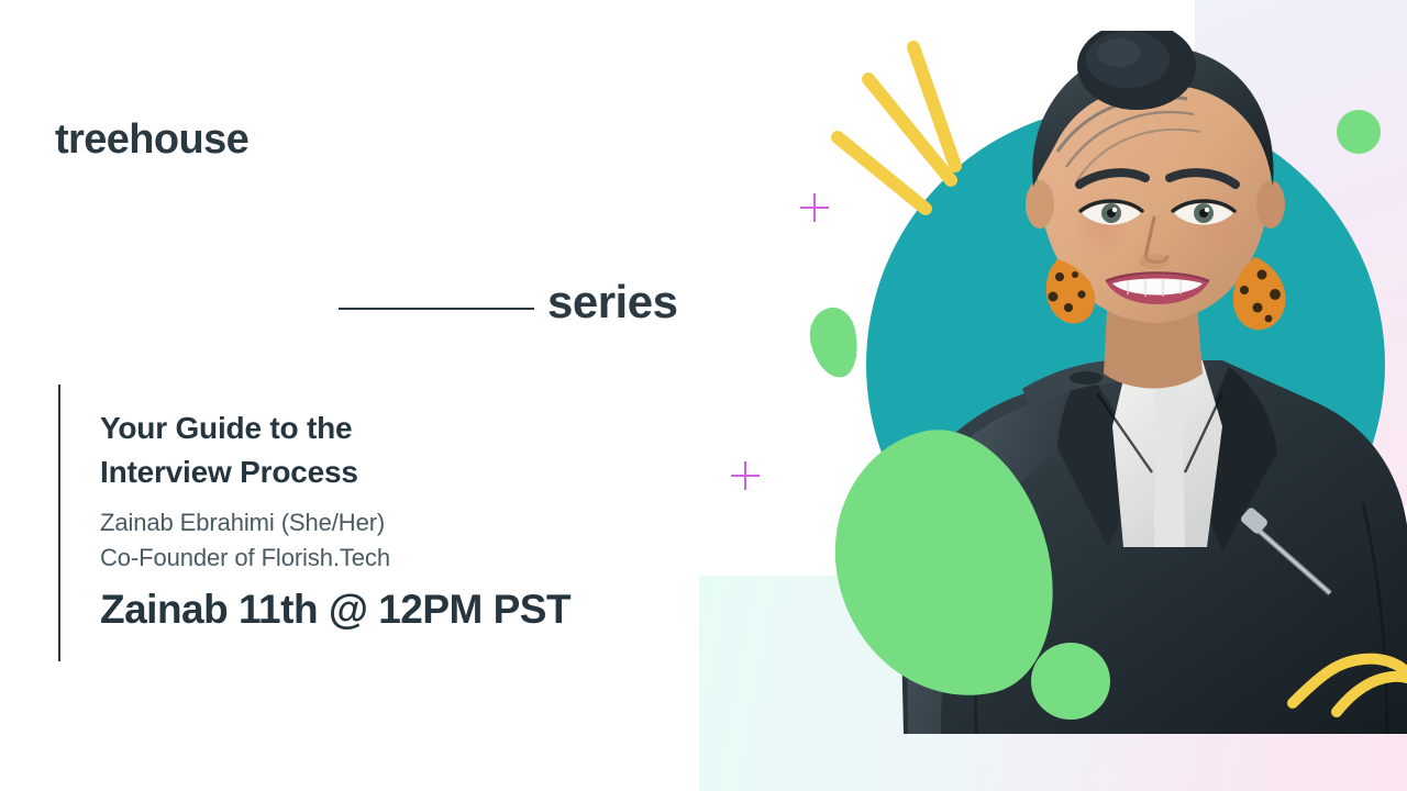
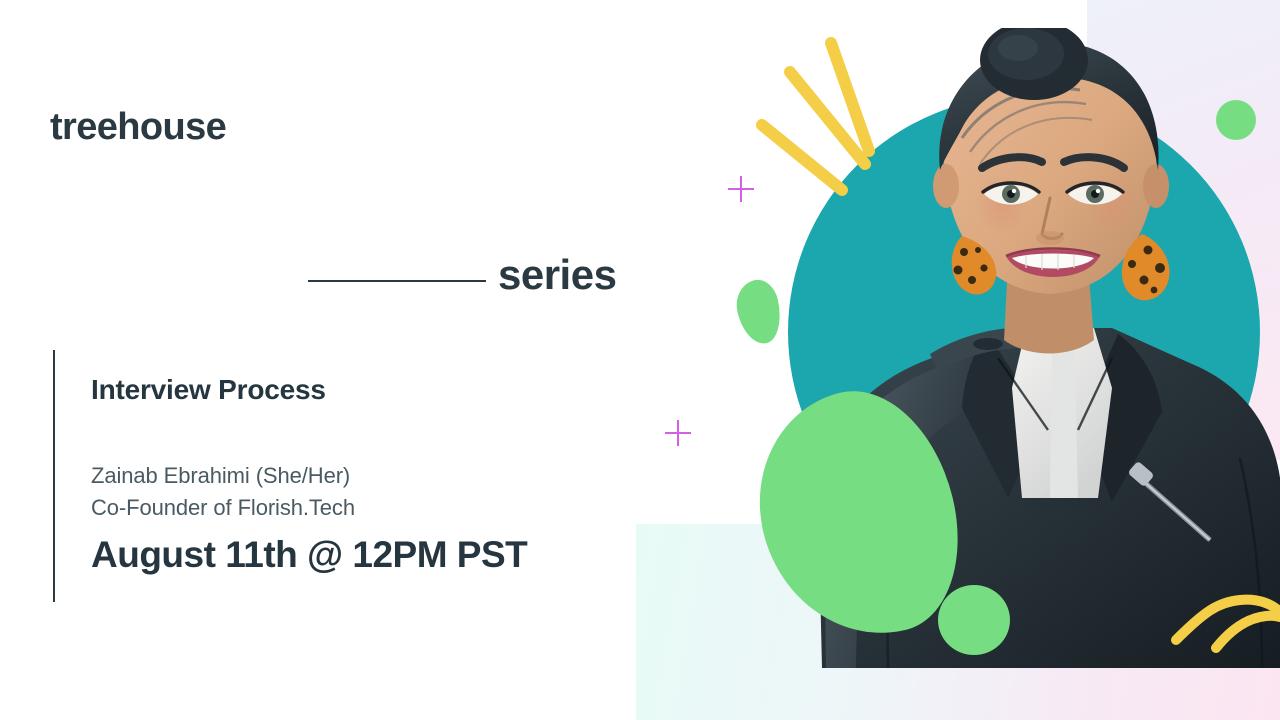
  treehouse
  series
- Your Guide to the
  Interview Process
  Zainab Ebrahimi (She/Her)
  Co-Founder of Florish.Tech
- Zainab 11th @ 12PM PST
+ August 11th @ 12PM PST
